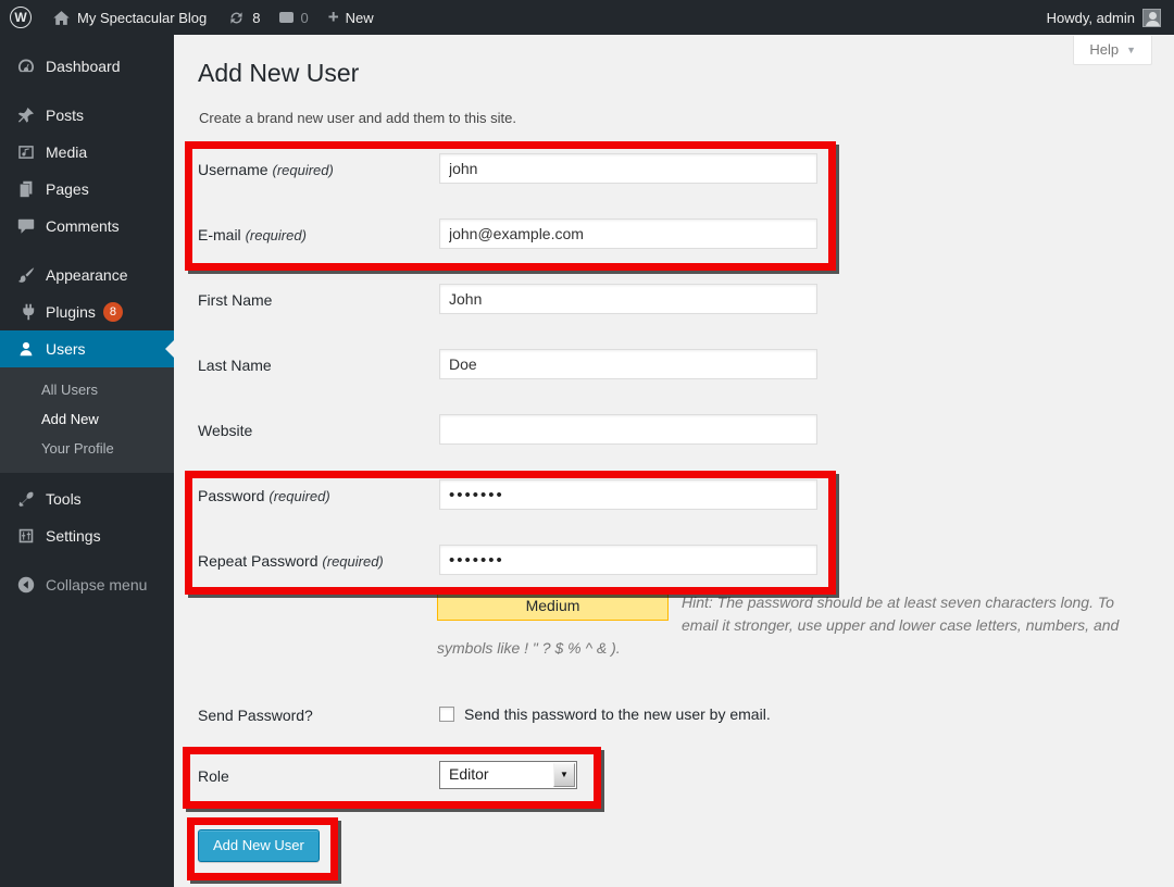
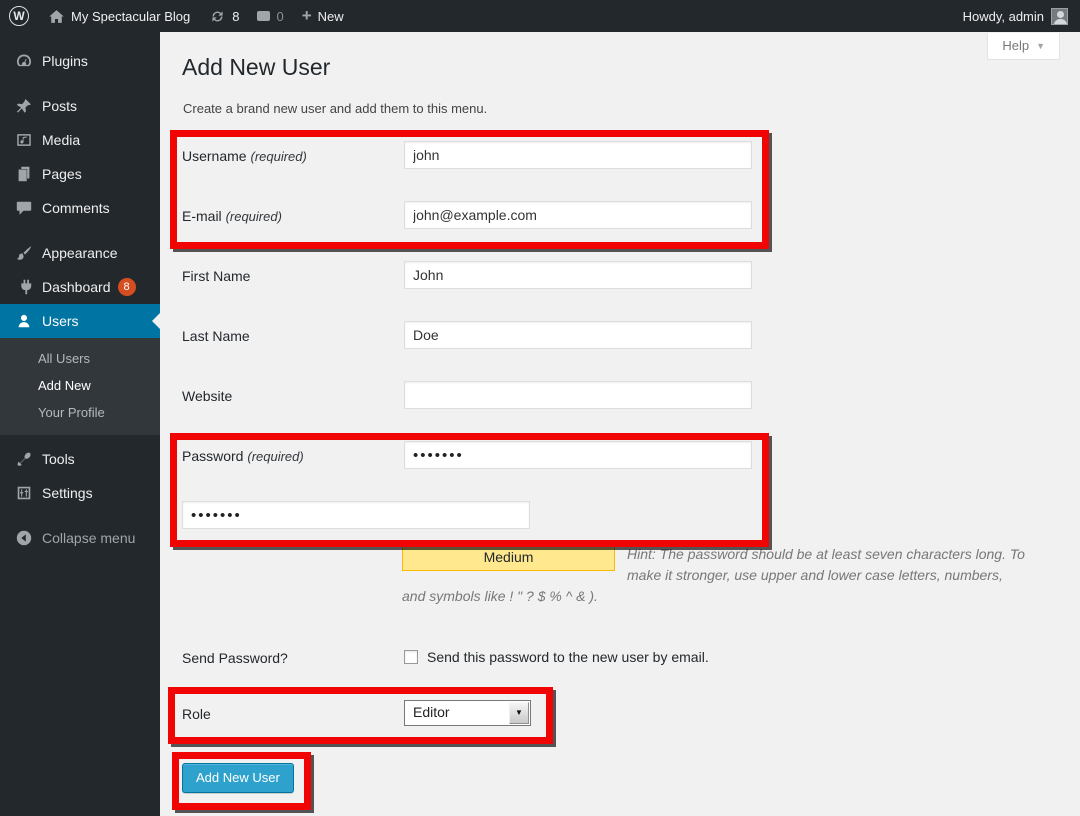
  W
  My Spectacular Blog
  8
  0
  +
  New
  Howdy, admin
- Dashboard
+ Plugins
  Posts
  Media
  Pages
  Comments
  Appearance
- Plugins
+ Dashboard
  8
  Users
  All Users
  Add New
  Your Profile
  Tools
  Settings
  Collapse menu
  Help
  ▼
  Add New User
- Create a brand new user and add them to this site.
+ Create a brand new user and add them to this menu.
  Username (required)
  john
  E-mail (required)
  john@example.com
  First Name
  John
  Last Name
  Doe
  Website
  Password (required)
  •••••••
- Repeat Password (required)
  •••••••
  Medium
- Hint: The password should be at least seven characters long. To email it stronger, use upper and lower case letters, numbers, and symbols like ! " ? $ % ^ & ).
+ Hint: The password should be at least seven characters long. To make it stronger, use upper and lower case letters, numbers, and symbols like ! " ? $ % ^ & ).
  Send Password?
  Send this password to the new user by email.
  Role
  Editor
  ▼
  Add New User
